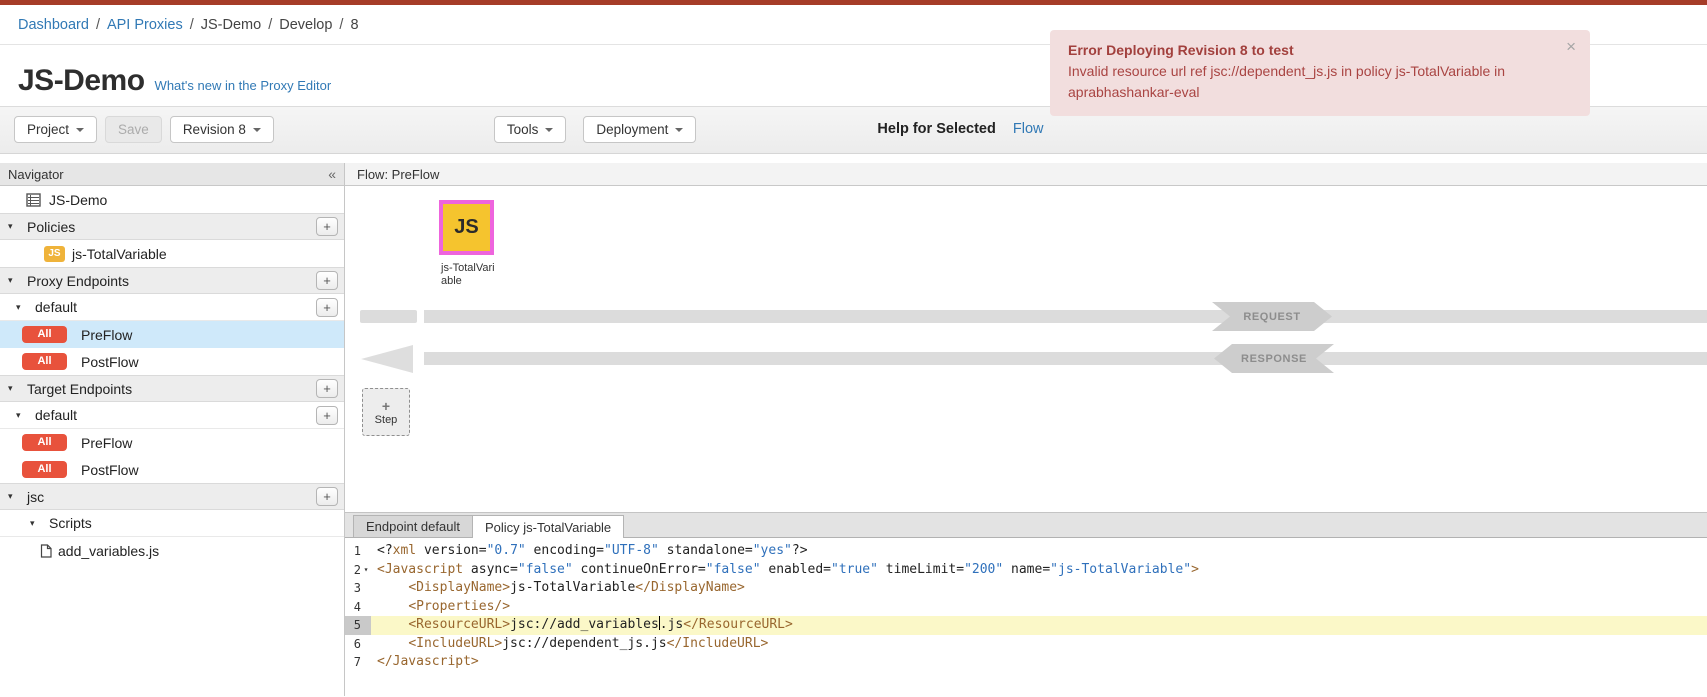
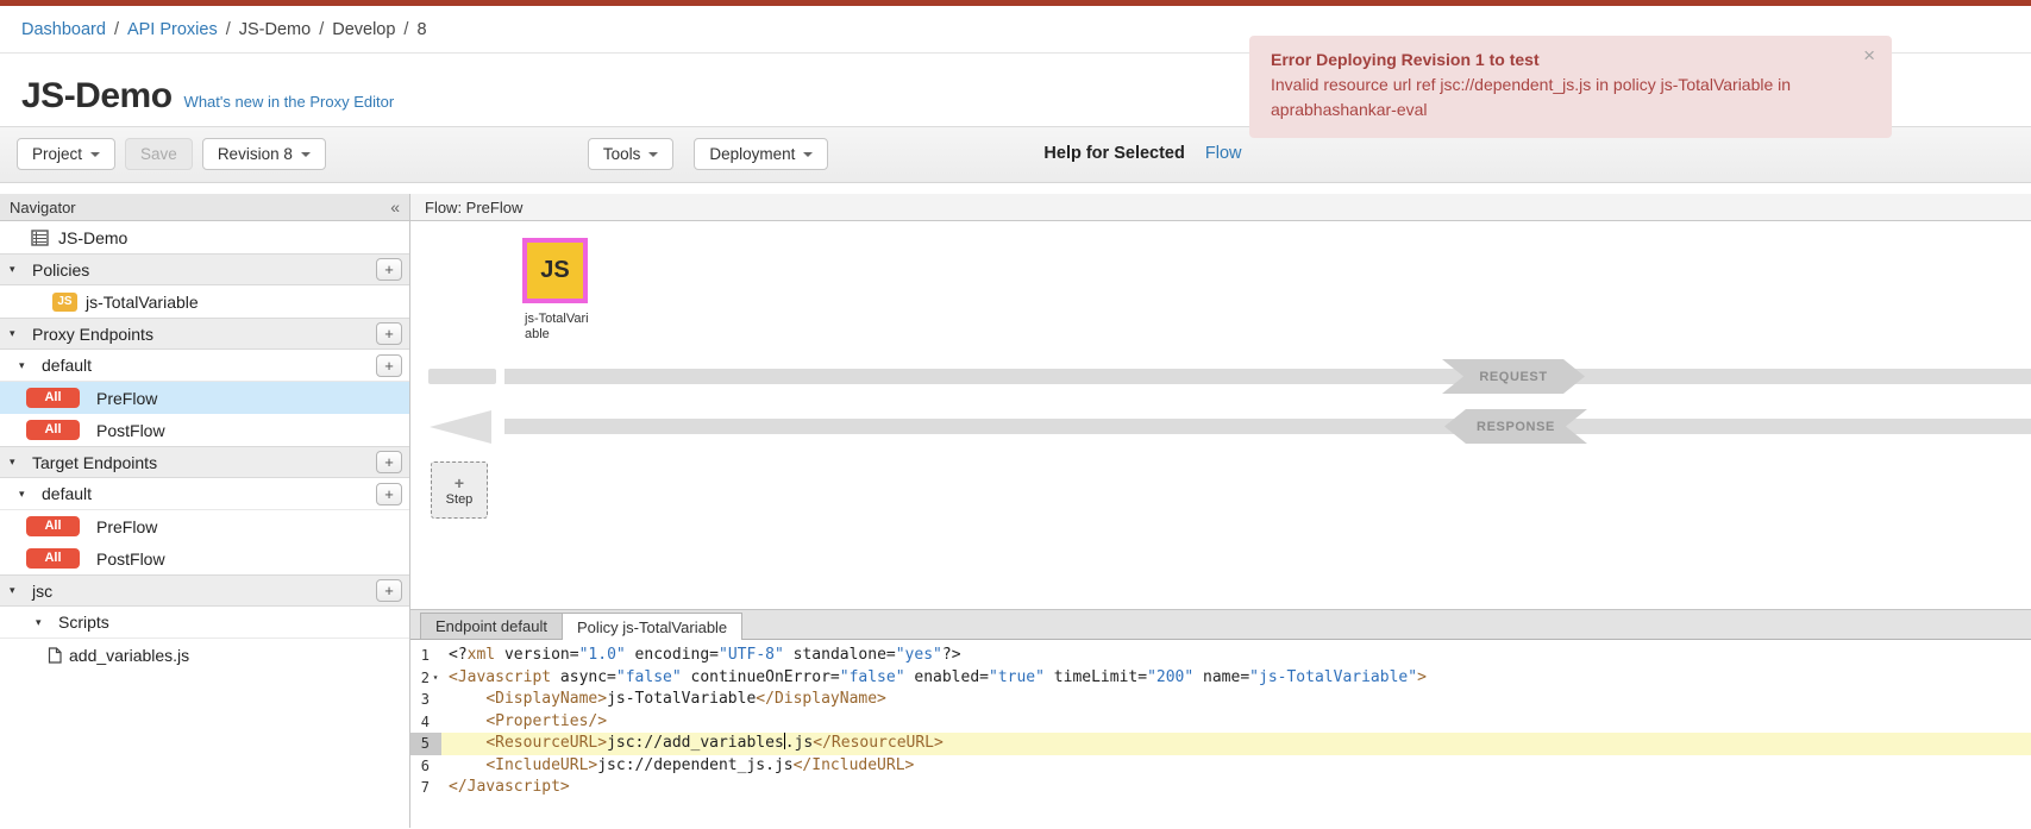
  Dashboard
  /
  API Proxies
  /
  JS-Demo
  /
  Develop
  /
  8
  JS-Demo
  What's new in the Proxy Editor
- Error Deploying Revision 8 to test
+ Error Deploying Revision 1 to test
  Invalid resource url ref jsc://dependent_js.js in policy js-TotalVariable in
  aprabhashankar-eval
  ×
  Project
  Save
  Revision 8
  Tools
  Deployment
  Help for Selected
  Flow
  Navigator
  «
  JS-Demo
  ▾
  Policies
  +
  JS
  js-TotalVariable
  ▾
  Proxy Endpoints
  +
  ▾
  default
  +
  All
  PreFlow
  All
  PostFlow
  ▾
  Target Endpoints
  +
  ▾
  default
  +
  All
  PreFlow
  All
  PostFlow
  ▾
  jsc
  +
  ▾
  Scripts
  add_variables.js
  Flow: PreFlow
  JS
  js-TotalVariable
  REQUEST
  RESPONSE
  +
  Step
  Endpoint default
  Policy js-TotalVariable
  1
- <?xml version="0.7" encoding="UTF-8" standalone="yes"?>
+ <?xml version="1.0" encoding="UTF-8" standalone="yes"?>
  2
  ▾
  <Javascript async="false" continueOnError="false" enabled="true" timeLimit="200" name="js-TotalVariable">
  3
  <DisplayName>js-TotalVariable</DisplayName>
  4
  <Properties/>
  5
  <ResourceURL>jsc://add_variables.js</ResourceURL>
  6
  <IncludeURL>jsc://dependent_js.js</IncludeURL>
  7
  </Javascript>
